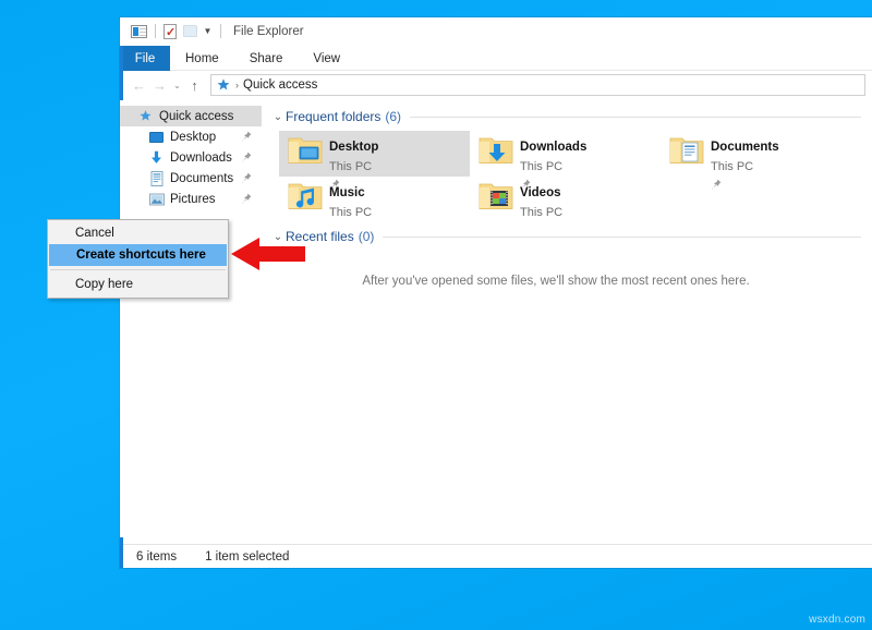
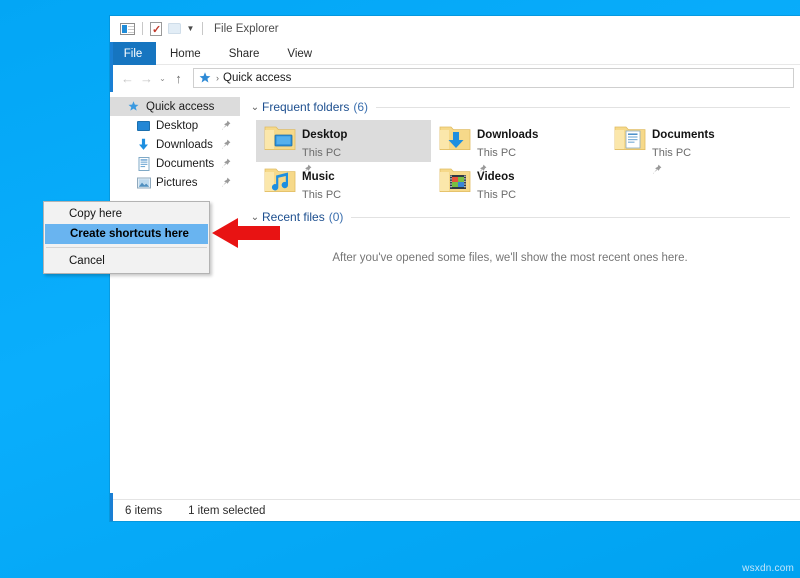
  ✓
  ▼
  File Explorer
  File
  Home
  Share
  View
  ←
  →
  ⌄
  ↑
  ›
  Quick access
  Quick access
  Desktop
  Downloads
  Documents
  Pictures
  ⌄
  Frequent folders
  (6)
  Desktop
  This PC
  Downloads
  This PC
  Documents
  This PC
  Music
  This PC
  Videos
  This PC
  ⌄
  Recent files
  (0)
  After you've opened some files, we'll show the most recent ones here.
  6 items
  1 item selected
- Cancel
+ Copy here
  Create shortcuts here
- Copy here
+ Cancel
  wsxdn.com
